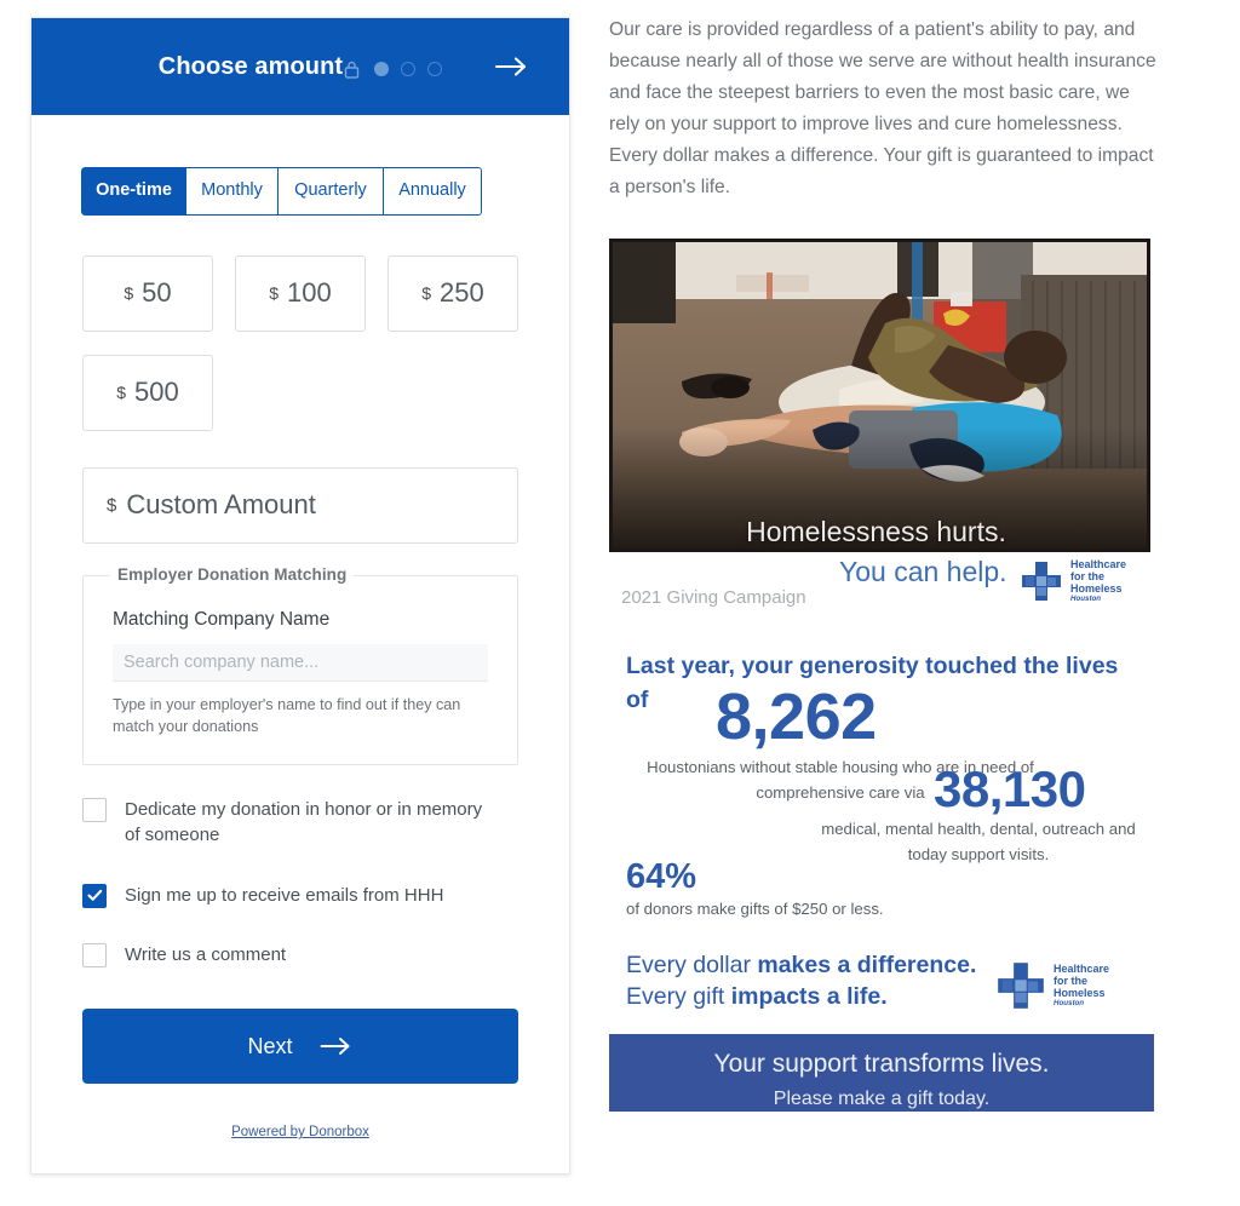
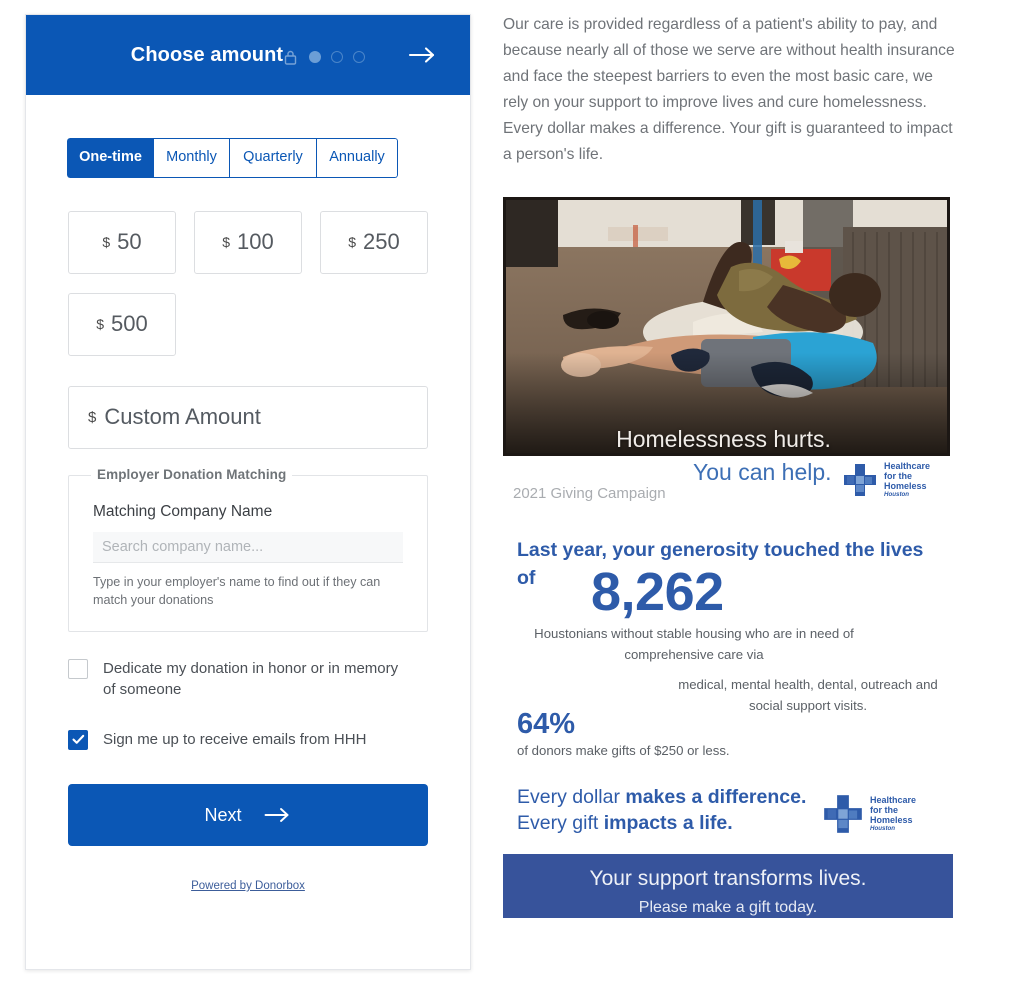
  Choose amount
  One-time
  Monthly
  Quarterly
  Annually
  $
  50
  $
  100
  $
  250
  $
  500
  $
  Custom Amount
  Employer Donation Matching
  Matching Company Name
  Search company name...
  Type in your employer's name to find out if they can match your donations
  Dedicate my donation in honor or in memory of someone
  Sign me up to receive emails from HHH
- Write us a comment
  Next
  Powered by Donorbox
  Our care is provided regardless of a patient's ability to pay, and because nearly all of those we serve are without health insurance and face the steepest barriers to even the most basic care, we rely on your support to improve lives and cure homelessness. Every dollar makes a difference. Your gift is guaranteed to impact a person's life.
  Homelessness hurts.
  You can help.
  Healthcare
  for the
  Homeless
  2021 Giving Campaign
  Last year, your generosity touched the lives of
  8,262
  Houstonians without stable housing who are in need of comprehensive care via
- 38,130
- medical, mental health, dental, outreach and today support visits.
+ medical, mental health, dental, outreach and social support visits.
  64%
  of donors make gifts of $250 or less.
  Every dollar makes a difference.
  Every gift impacts a life.
  Healthcare
  for the
  Homeless
  Your support transforms lives.
  Please make a gift today.
